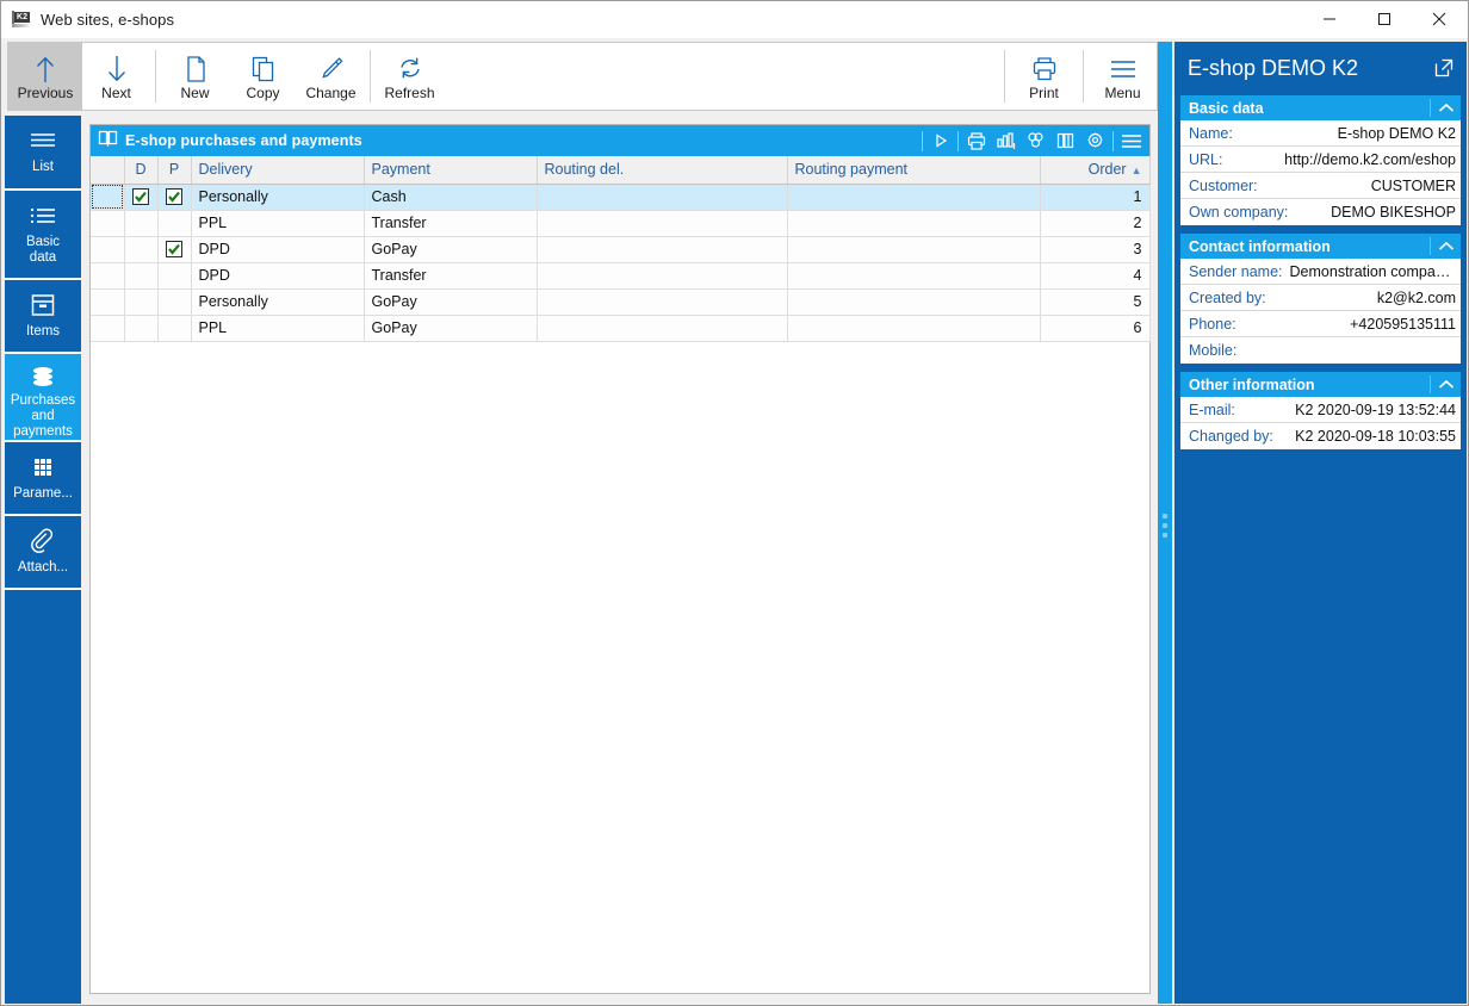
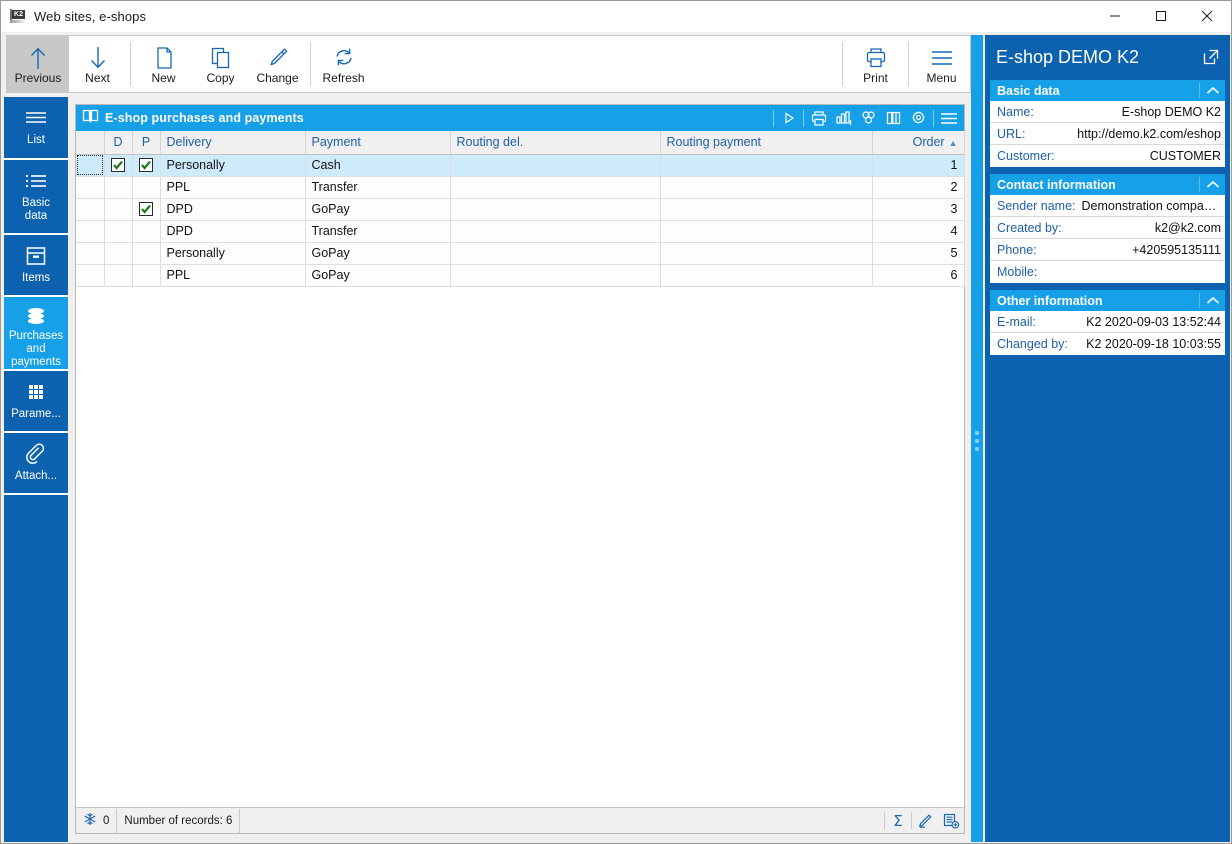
  Web sites, e-shops
  Previous
  Next
  New
  Copy
  Change
  Refresh
  Print
  Menu
  List
  Basic
  data
  Items
  Purchases and payments
  Parame...
  Attach...
  E-shop purchases and payments
  	D	P	Delivery	Payment	Routing del.	Routing payment	Order ▲
  			Personally	Cash			1
  			PPL	Transfer			2
  			DPD	GoPay			3
  			DPD	Transfer			4
  			Personally	GoPay			5
  			PPL	GoPay			6
+ 0
+ Number of records: 6
+ Σ
  E-shop DEMO K2
  Basic data
  Name:
  E-shop DEMO K2
  URL:
  http://demo.k2.com/eshop
  Customer:
  CUSTOMER
- Own company:
- DEMO BIKESHOP
  Contact information
  Sender name:
  Demonstration company
  Created by:
  k2@k2.com
  Phone:
  +420595135111
  Mobile:
  Other information
  E-mail:
- K2 2020-09-19 13:52:44
+ K2 2020-09-03 13:52:44
  Changed by:
  K2 2020-09-18 10:03:55
